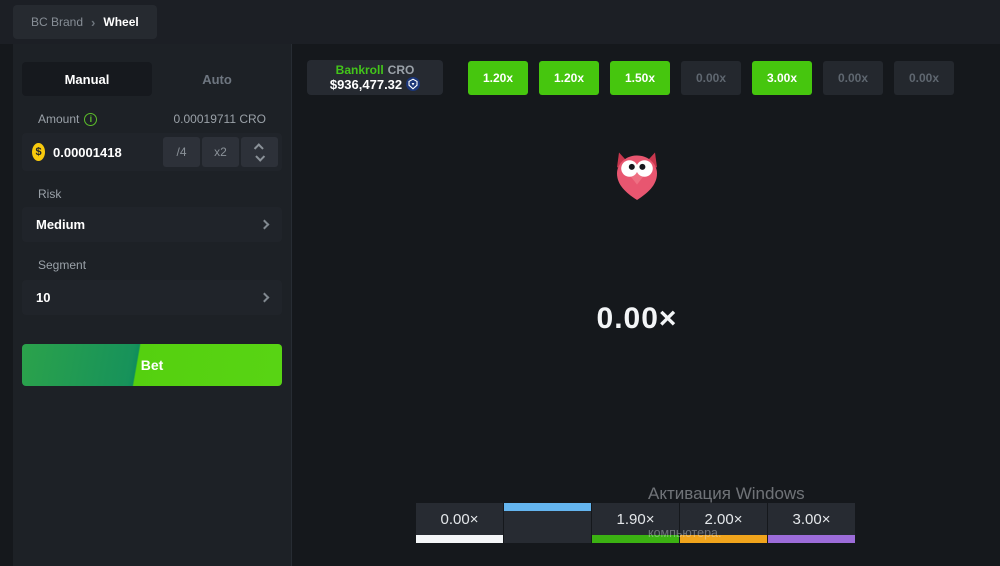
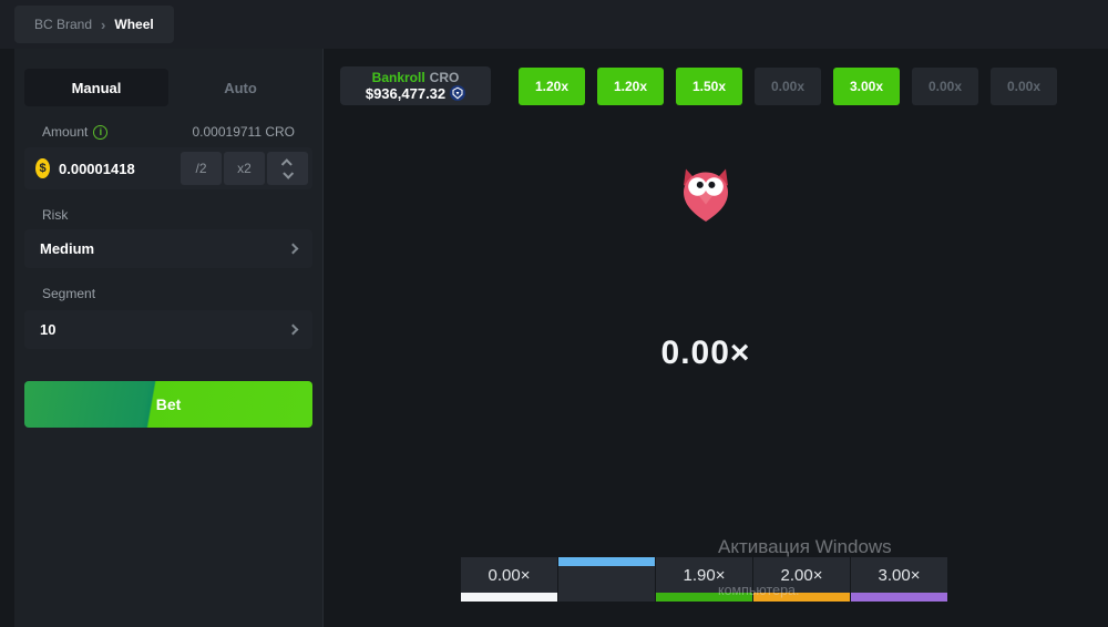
  BC Brand
  ›
  Wheel
  Manual
  Auto
  Amount
  i
  0.00019711 CRO
  $
  0.00001418
- /4
+ /2
  x2
  Risk
  Medium
  Segment
  10
  Bet
  Bankroll CRO
  $936,477.32
  1.20x
  1.20x
  1.50x
  0.00x
  3.00x
  0.00x
  0.00x
  0.00×
  0.00×
  1.90×
  2.00×
  3.00×
  Активация Windows
  компьютера.
